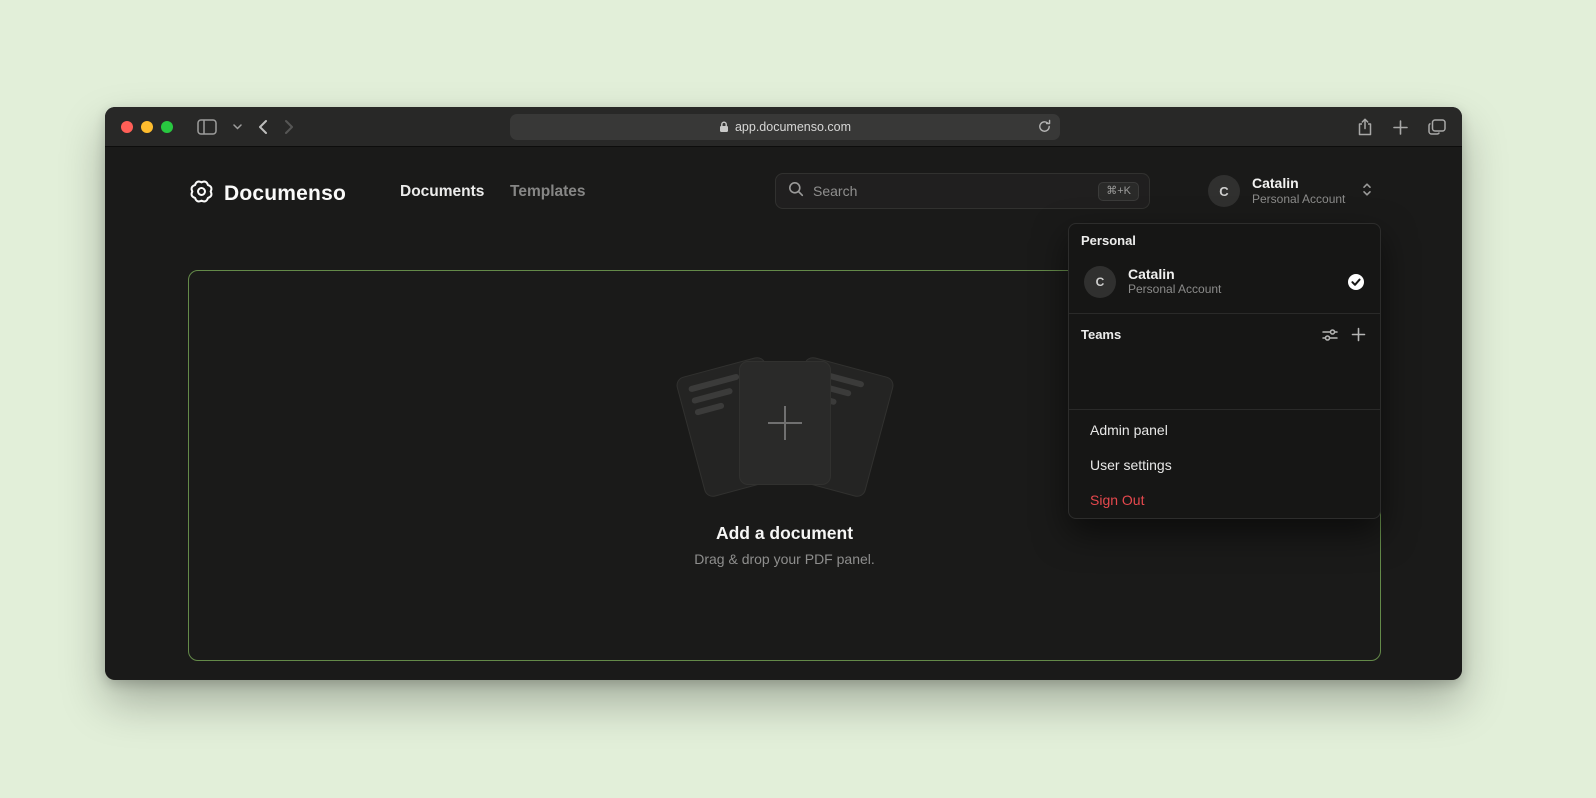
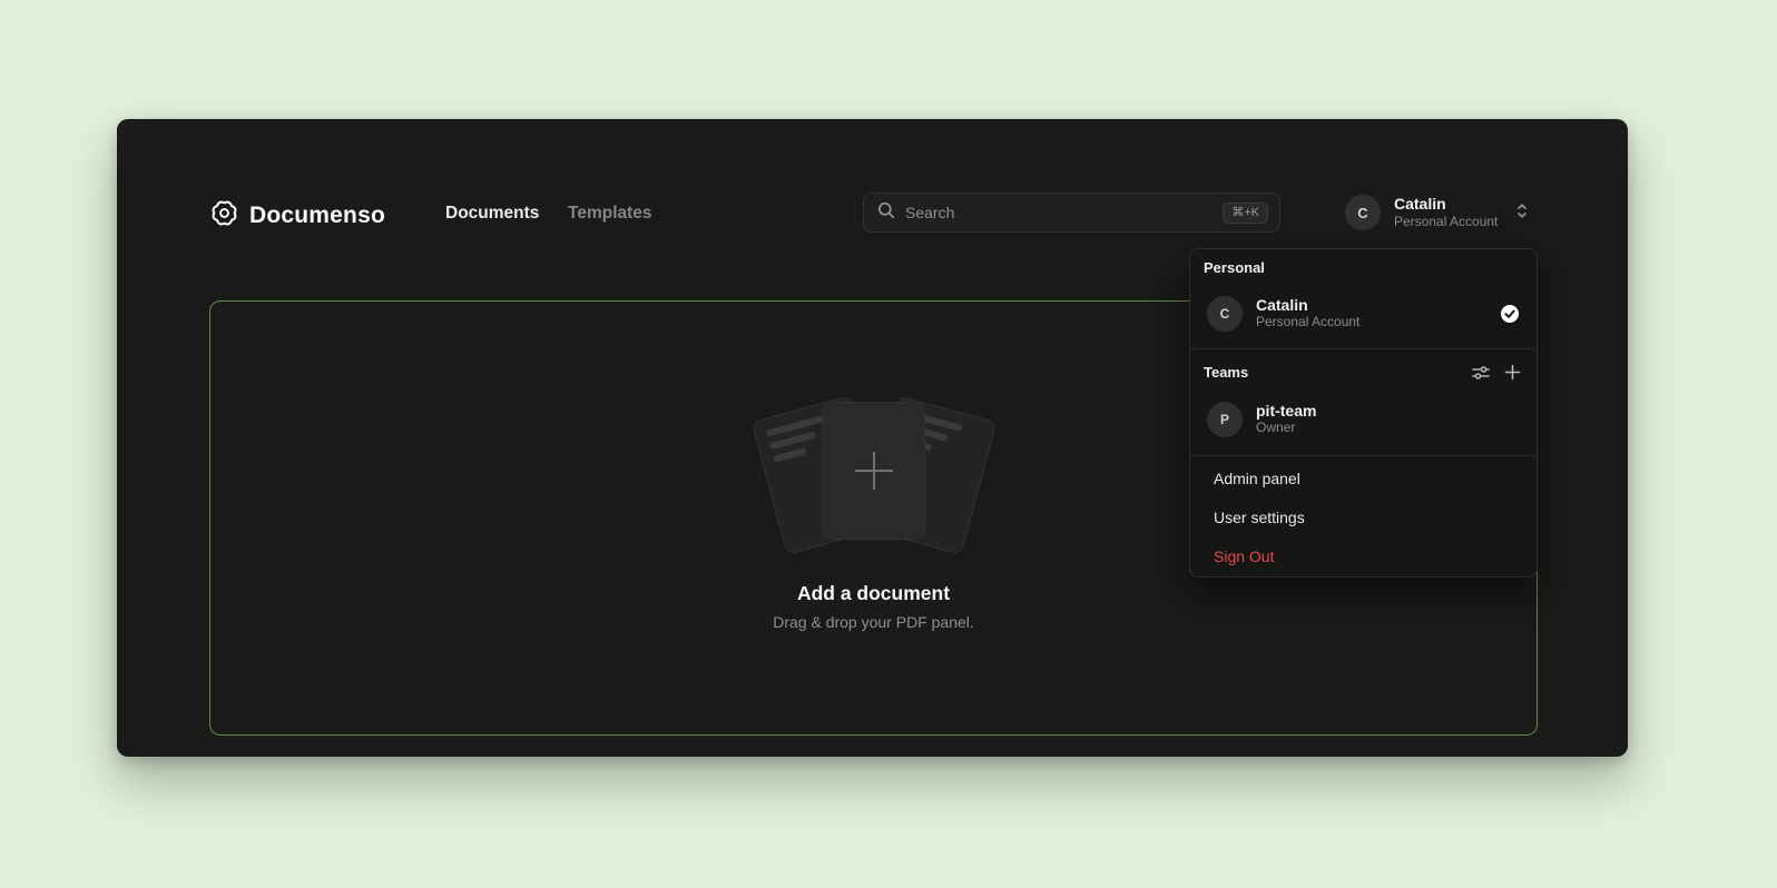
- app.documenso.com
  Documenso
  Documents
  Templates
  Search
  ⌘+K
  C
  Catalin
  Personal Account
  Add a document
  Drag & drop your PDF panel.
  Personal
  C
  Catalin
  Personal Account
  Teams
+ P
+ pit-team
+ Owner
  Admin panel
  User settings
  Sign Out
